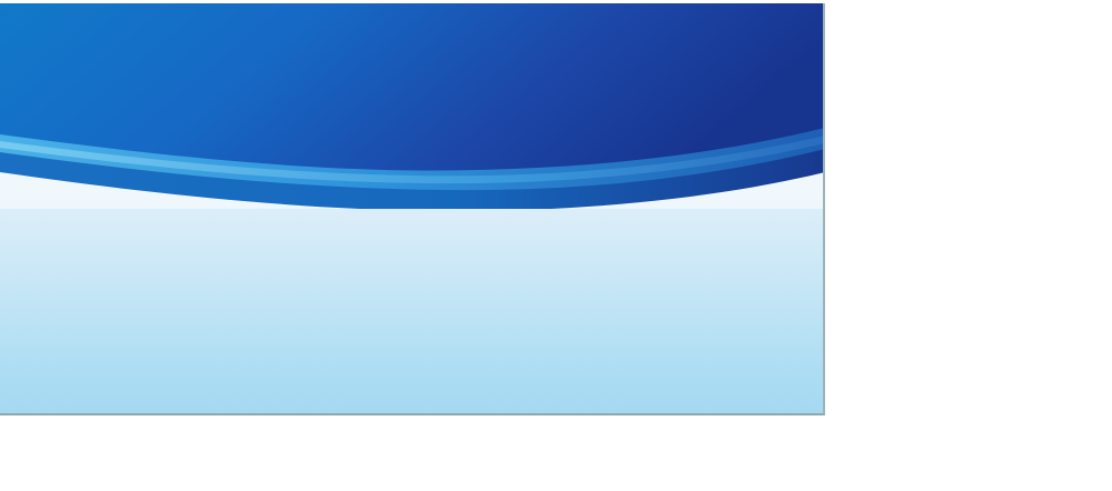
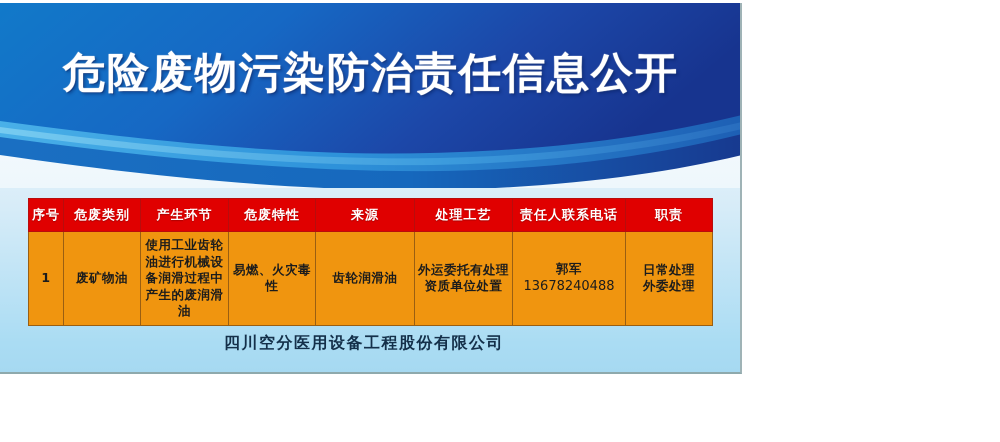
+ 危险废物污染防治责任信息公开
+ 序号	危废类别	产生环节	危废特性	来源	处理工艺	责任人联系电话	职责
+ 1	废矿物油	使用工业齿轮油进行机械设备润滑过程中产生的废润滑油	易燃、火灾毒性	齿轮润滑油	外运委托有处理资质单位处置	郭军 13678240488	日常处理 外委处理
+ 四川空分医用设备工程股份有限公司
